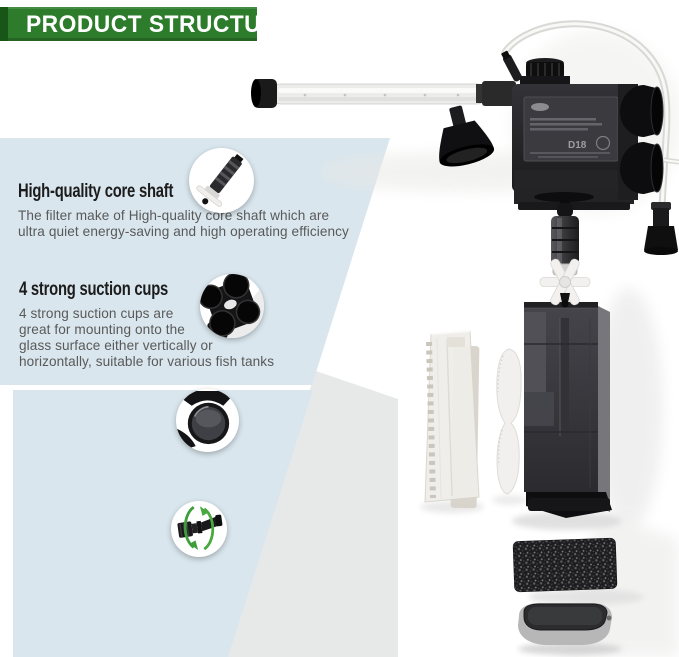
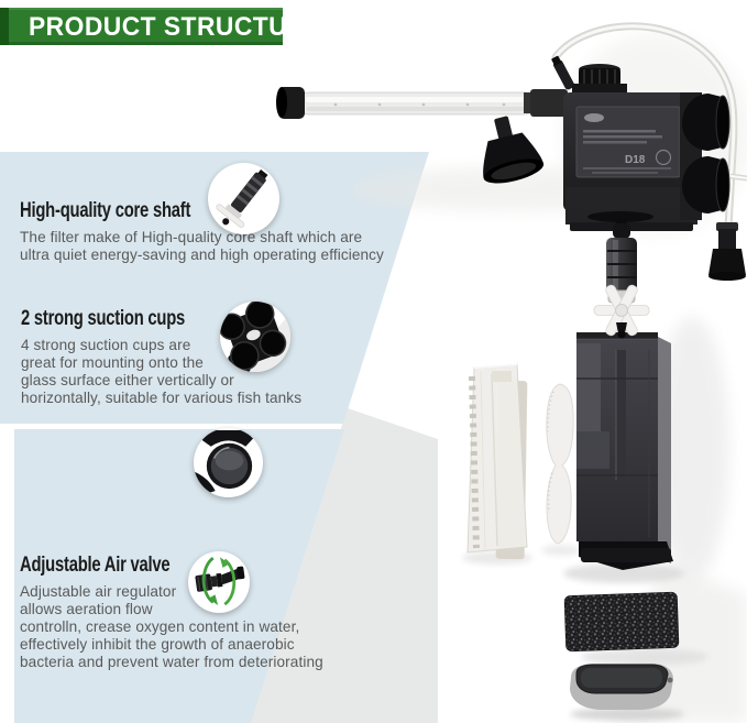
  D18
  PRODUCT STRUCTURE
  High-quality core shaft
  The filter make of High-quality core shaft which are
  ultra quiet energy-saving and high operating efficiency
- 4 strong suction cups
+ 2 strong suction cups
  4 strong suction cups are
  great for mounting onto the
  glass surface either vertically or
  horizontally, suitable for various fish tanks
+ Adjustable Air valve
+ Adjustable air regulator
+ allows aeration flow
+ controlln, crease oxygen content in water,
+ effectively inhibit the growth of anaerobic
+ bacteria and prevent water from deteriorating
